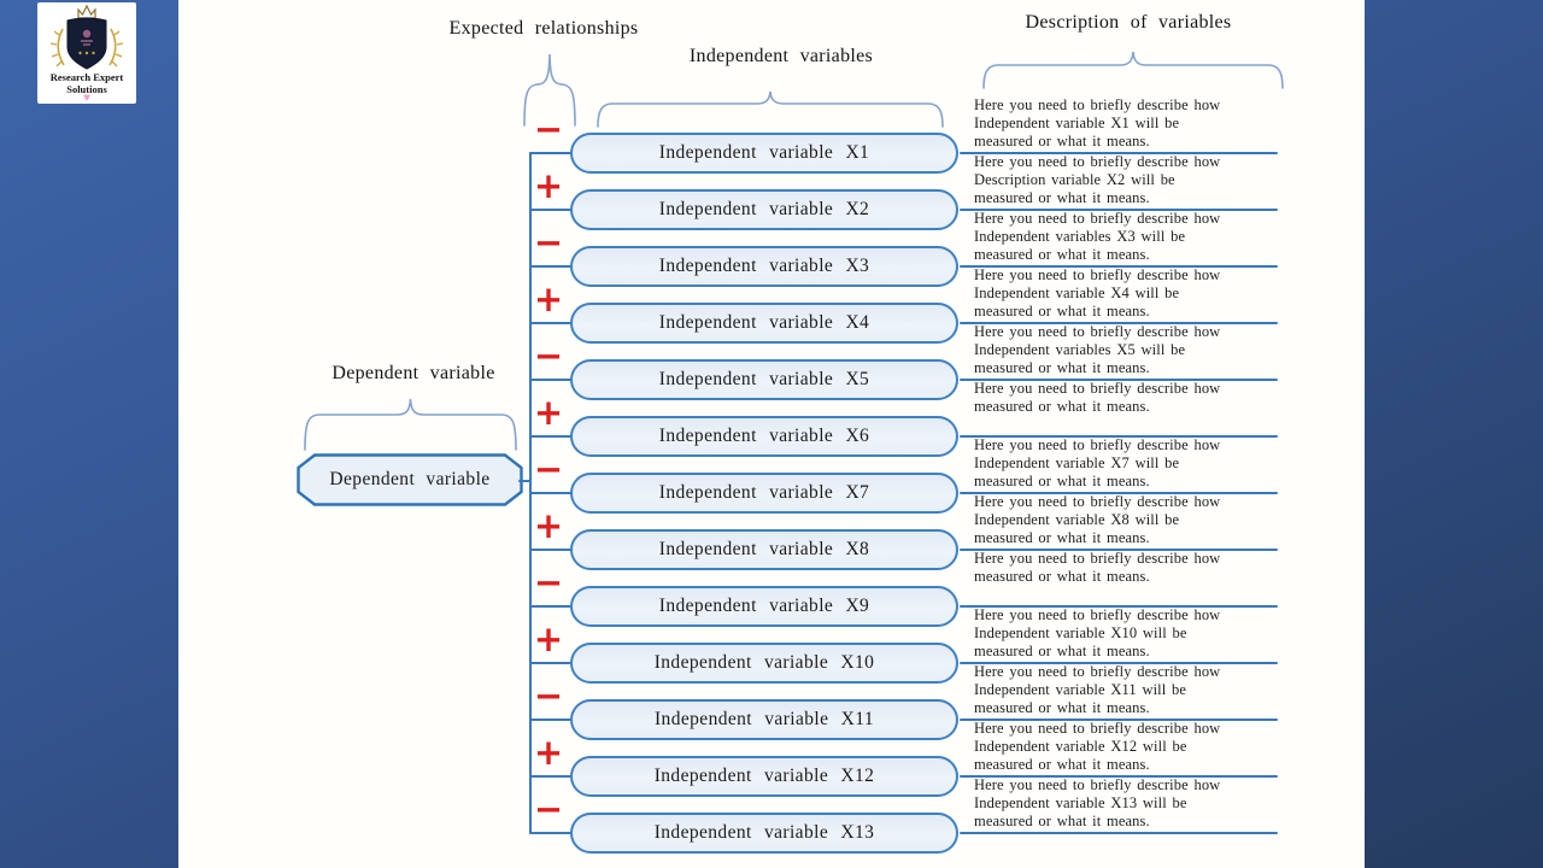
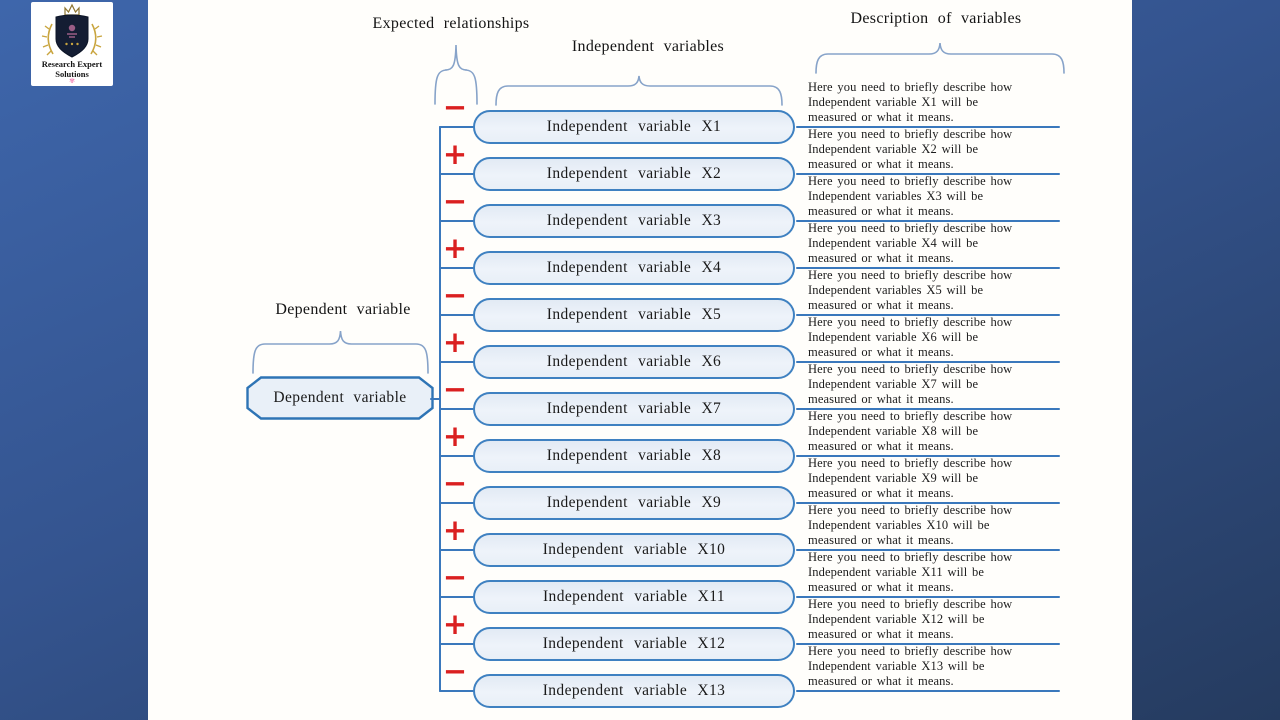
  Research Expert
  Solutions
  ✾
  Expected relationships
  Independent variables
  Description of variables
  Dependent variable
  Dependent variable
  −
  Independent variable X1
  Here you need to briefly describe how
  Independent variable X1 will be
  measured or what it means.
  +
  Independent variable X2
  Here you need to briefly describe how
- Description variable X2 will be
+ Independent variable X2 will be
  measured or what it means.
  −
  Independent variable X3
  Here you need to briefly describe how
  Independent variables X3 will be
  measured or what it means.
  +
  Independent variable X4
  Here you need to briefly describe how
  Independent variable X4 will be
  measured or what it means.
  −
  Independent variable X5
  Here you need to briefly describe how
  Independent variables X5 will be
  measured or what it means.
  +
  Independent variable X6
  Here you need to briefly describe how
+ Independent variable X6 will be
  measured or what it means.
  −
  Independent variable X7
  Here you need to briefly describe how
  Independent variable X7 will be
  measured or what it means.
  +
  Independent variable X8
  Here you need to briefly describe how
  Independent variable X8 will be
  measured or what it means.
  −
  Independent variable X9
  Here you need to briefly describe how
+ Independent variable X9 will be
  measured or what it means.
  +
  Independent variable X10
  Here you need to briefly describe how
- Independent variable X10 will be
+ Independent variables X10 will be
  measured or what it means.
  −
  Independent variable X11
  Here you need to briefly describe how
  Independent variable X11 will be
  measured or what it means.
  +
  Independent variable X12
  Here you need to briefly describe how
  Independent variable X12 will be
  measured or what it means.
  −
  Independent variable X13
  Here you need to briefly describe how
  Independent variable X13 will be
  measured or what it means.
